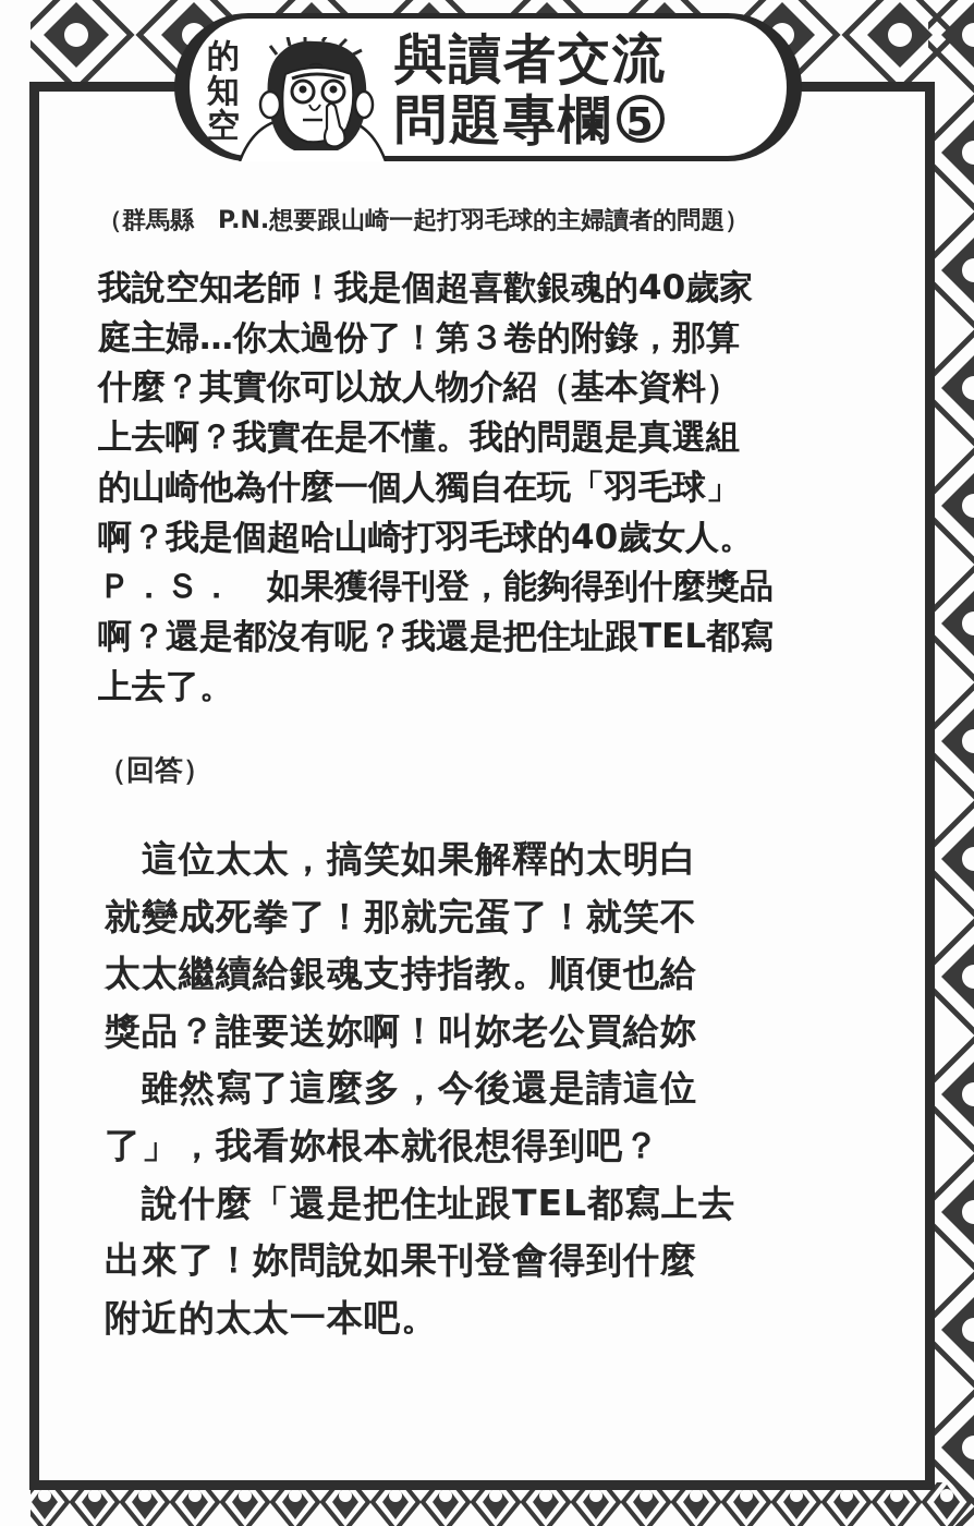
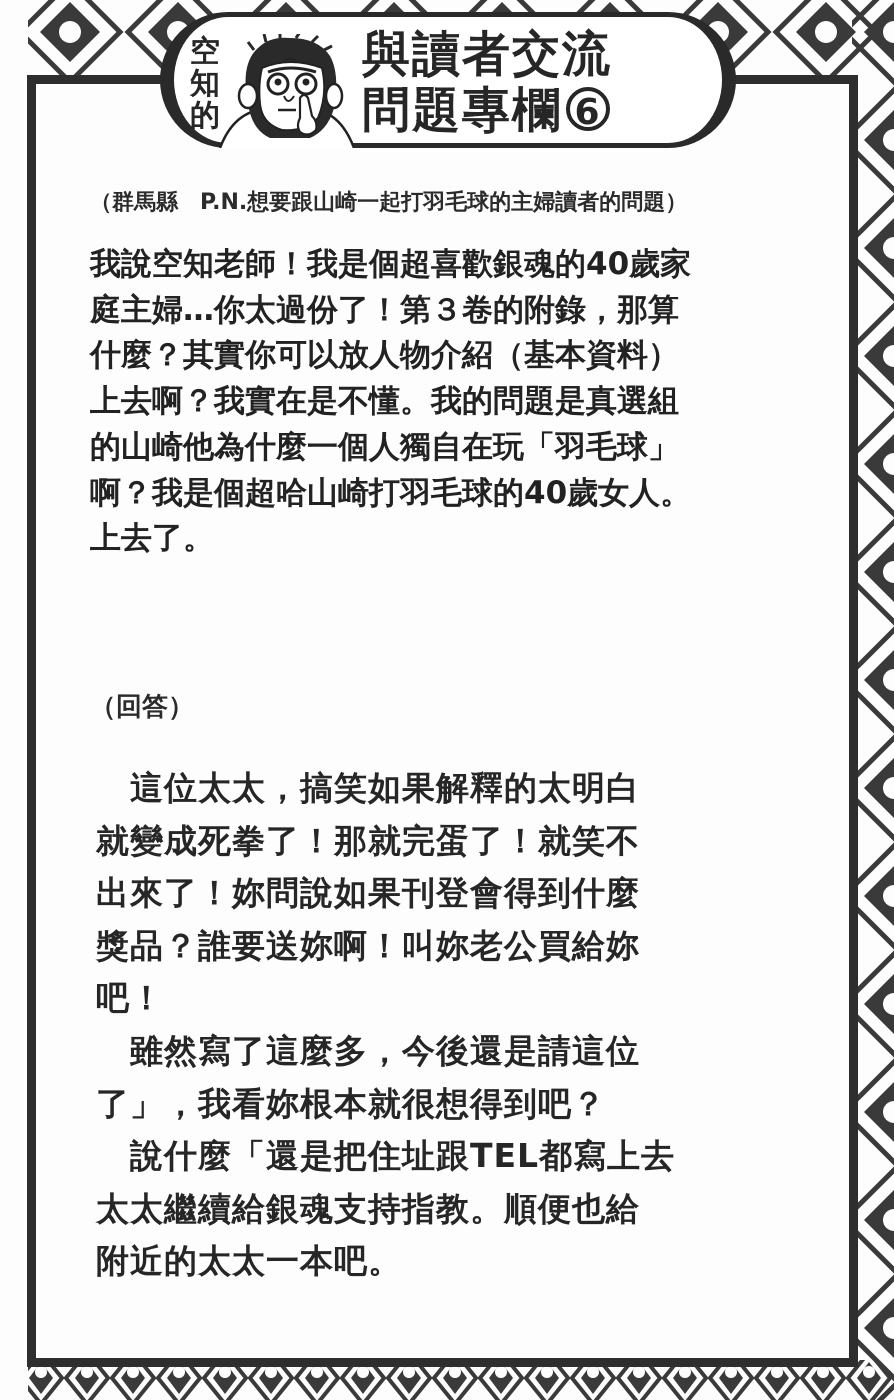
- 的
+ 空
  知
- 空
+ 的
  與讀者交流
- 問題專欄 5
+ 問題專欄 6
  （群馬縣 P.N.想要跟山崎一起打羽毛球的主婦讀者的問題）
  我說空知老師！我是個超喜歡銀魂的40歲家
  庭主婦…你太過份了！第３卷的附錄，那算
  什麼？其實你可以放人物介紹（基本資料）
  上去啊？我實在是不懂。我的問題是真選組
  的山崎他為什麼一個人獨自在玩「羽毛球」
  啊？我是個超哈山崎打羽毛球的40歲女人。
- Ｐ．Ｓ． 如果獲得刊登，能夠得到什麼獎品
- 啊？還是都沒有呢？我還是把住址跟TEL都寫
  上去了。
  （回答）
  這位太太，搞笑如果解釋的太明白
  就變成死拳了！那就完蛋了！就笑不
- 太太繼續給銀魂支持指教。順便也給
+ 出來了！妳問說如果刊登會得到什麼
  獎品？誰要送妳啊！叫妳老公買給妳
+ 吧！
  雖然寫了這麼多，今後還是請這位
  了」，我看妳根本就很想得到吧？
  說什麼「還是把住址跟TEL都寫上去
- 出來了！妳問說如果刊登會得到什麼
+ 太太繼續給銀魂支持指教。順便也給
  附近的太太一本吧。
